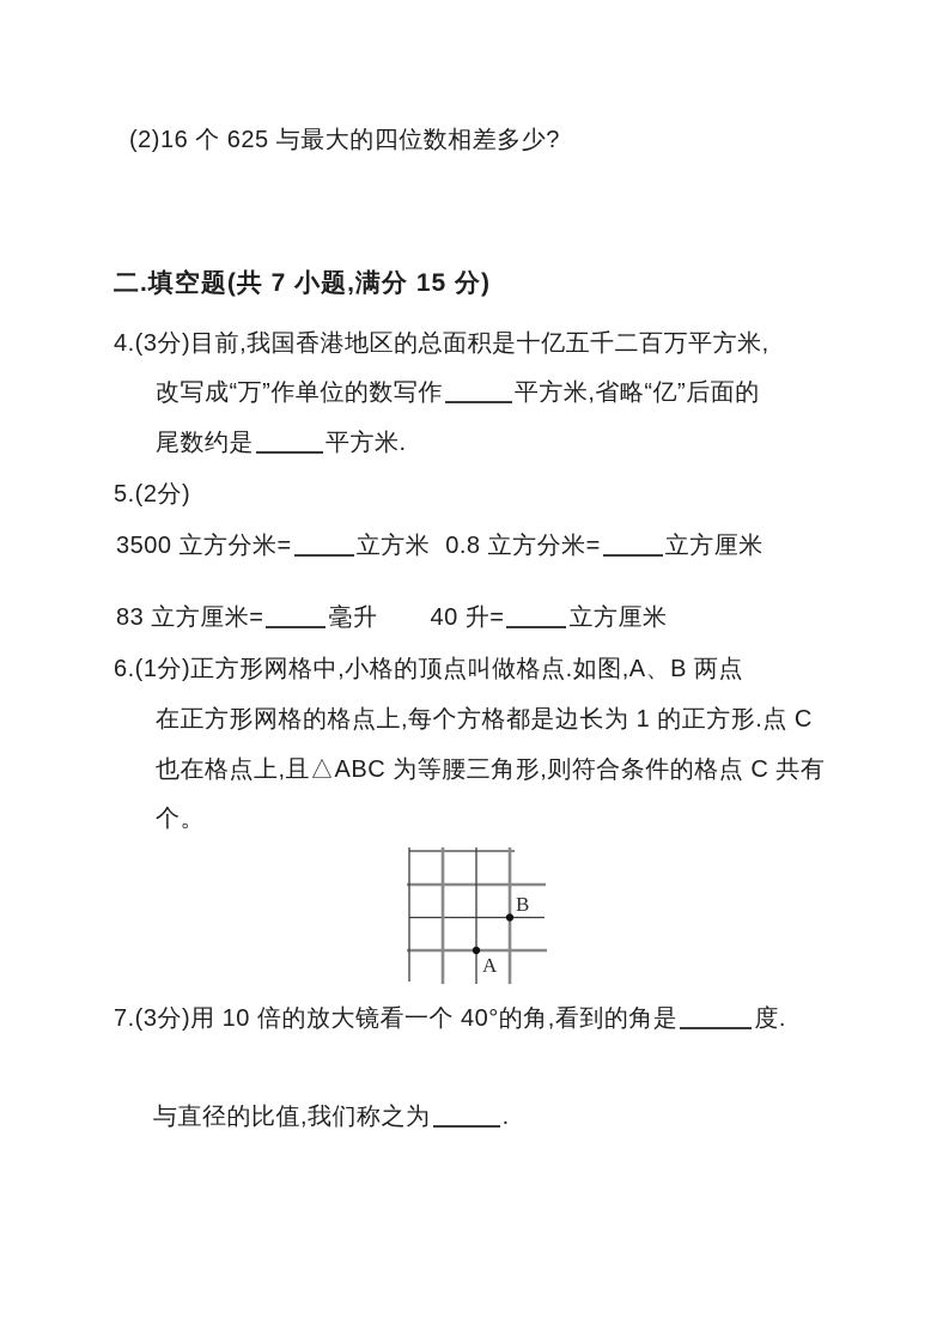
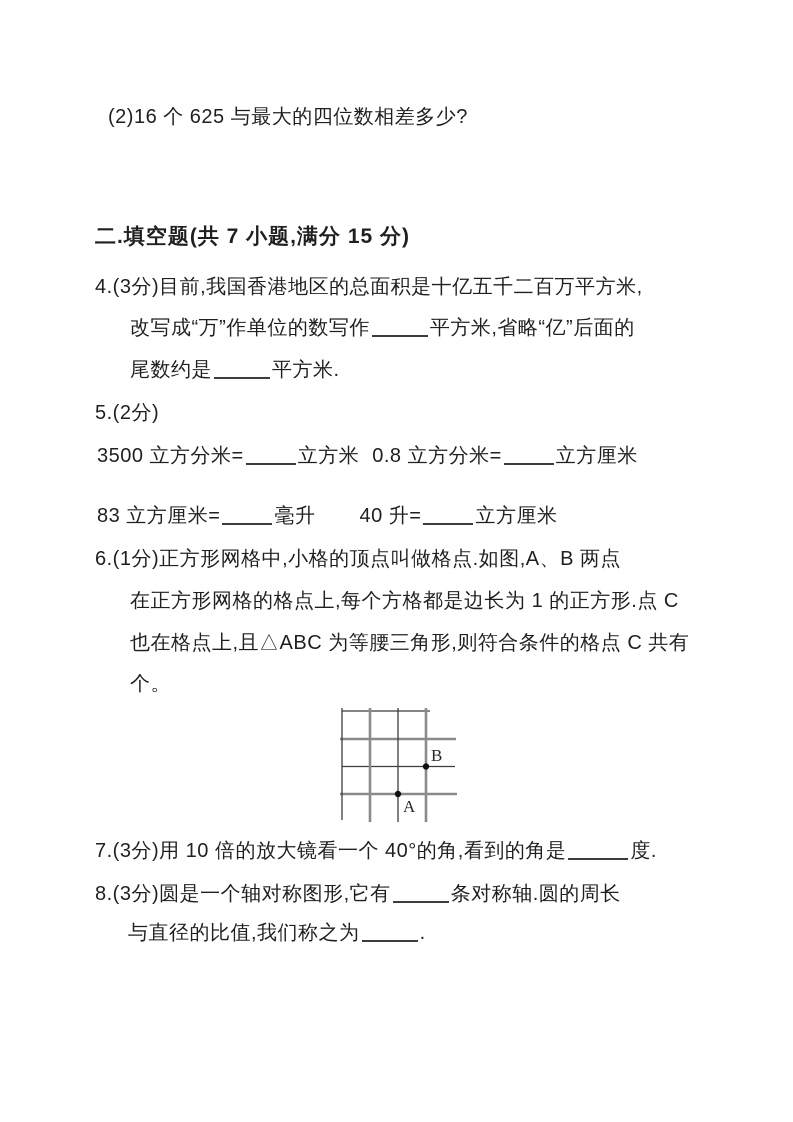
  (2)16 个 625 与最大的四位数相差多少?
  二.填空题(共 7 小题,满分 15 分)
  4.(3分)目前,我国香港地区的总面积是十亿五千二百万平方米,
  改写成“万”作单位的数写作 平方米,省略“亿”后面的
  尾数约是 平方米.
  5.(2分)
  3500 立方分米= 立方米 0.8 立方分米= 立方厘米
  83 立方厘米= 毫升 40 升= 立方厘米
  6.(1分)正方形网格中,小格的顶点叫做格点.如图,A、B 两点
  在正方形网格的格点上,每个方格都是边长为 1 的正方形.点 C
  也在格点上,且△ABC 为等腰三角形,则符合条件的格点 C 共有
  个。
  B
  A
  7.(3分)用 10 倍的放大镜看一个 40°的角,看到的角是 度.
+ 8.(3分)圆是一个轴对称图形,它有 条对称轴.圆的周长
  与直径的比值,我们称之为 .
